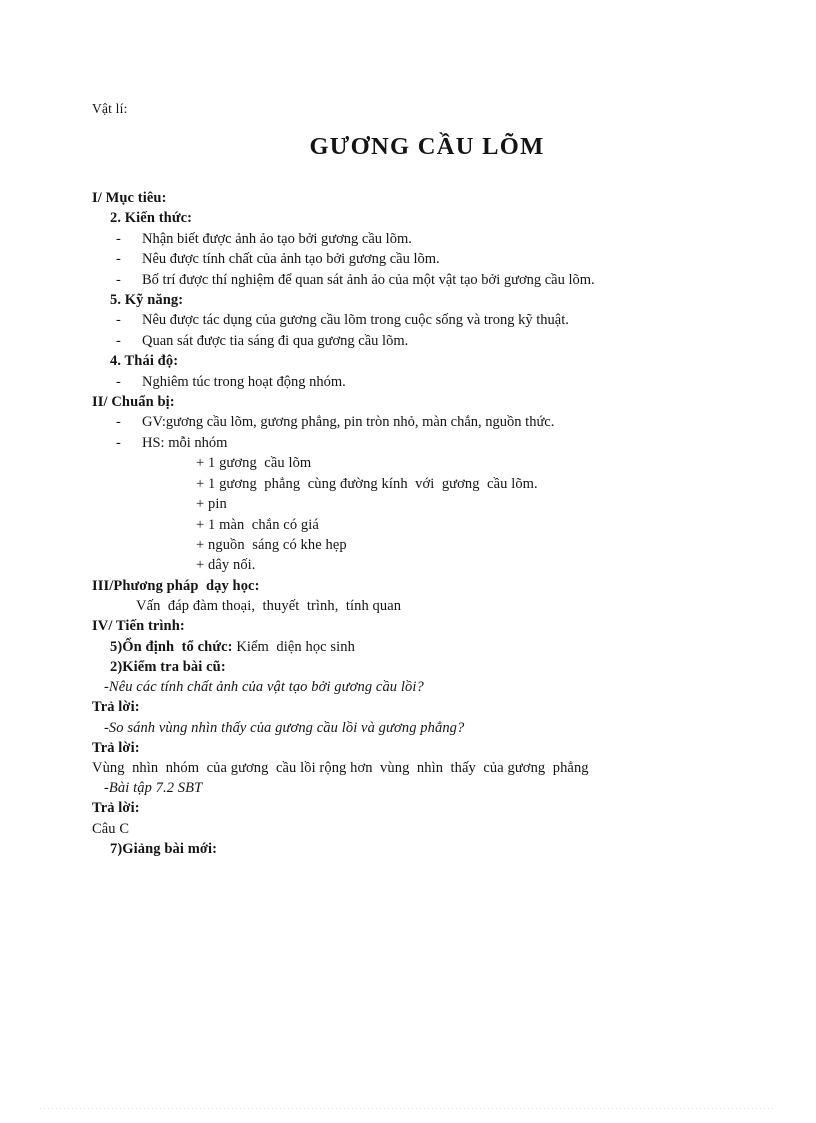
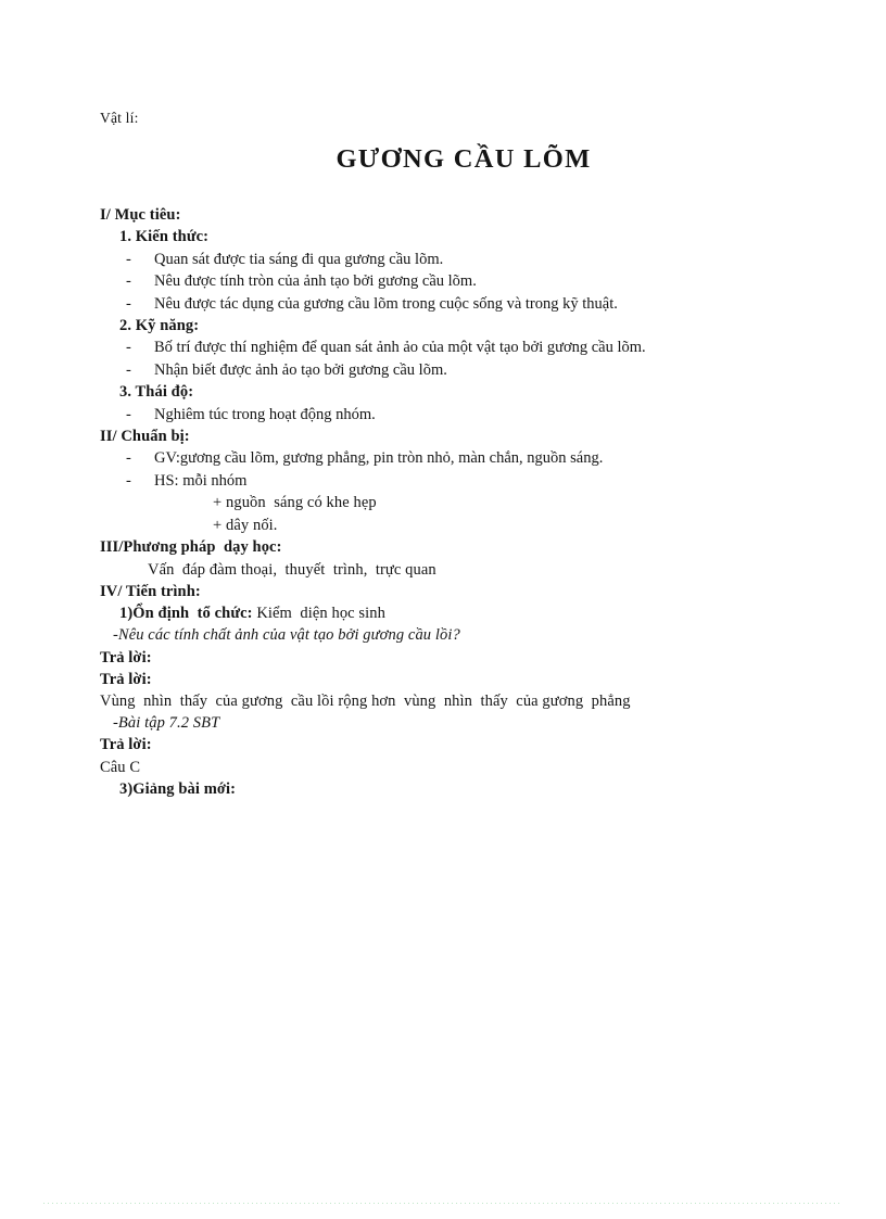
  Vật lí:
  GƯƠNG CẦU LÕM
  I/ Mục tiêu:
- 2. Kiến thức:
+ 1. Kiến thức:
  -
- Nhận biết được ảnh ảo tạo bởi gương cầu lõm.
+ Quan sát được tia sáng đi qua gương cầu lõm.
  -
- Nêu được tính chất của ảnh tạo bởi gương cầu lõm.
+ Nêu được tính tròn của ảnh tạo bởi gương cầu lõm.
  -
- Bố trí được thí nghiệm để quan sát ảnh ảo của một vật tạo bởi gương cầu lõm.
+ Nêu được tác dụng của gương cầu lõm trong cuộc sống và trong kỹ thuật.
- 5. Kỹ năng:
+ 2. Kỹ năng:
  -
- Nêu được tác dụng của gương cầu lõm trong cuộc sống và trong kỹ thuật.
+ Bố trí được thí nghiệm để quan sát ảnh ảo của một vật tạo bởi gương cầu lõm.
  -
- Quan sát được tia sáng đi qua gương cầu lõm.
+ Nhận biết được ảnh ảo tạo bởi gương cầu lõm.
- 4. Thái độ:
+ 3. Thái độ:
  -
  Nghiêm túc trong hoạt động nhóm.
  II/ Chuẩn bị:
  -
- GV:gương cầu lõm, gương phẳng, pin tròn nhỏ, màn chắn, nguồn thức.
+ GV:gương cầu lõm, gương phẳng, pin tròn nhỏ, màn chắn, nguồn sáng.
  -
  HS: mỗi nhóm
- + 1 gương cầu lõm
- + 1 gương phẳng cùng đường kính với gương cầu lõm.
- + pin
- + 1 màn chắn có giá
  + nguồn sáng có khe hẹp
  + dây nối.
  III/Phương pháp dạy học:
- Vấn đáp đàm thoại, thuyết trình, tính quan
+ Vấn đáp đàm thoại, thuyết trình, trực quan
  IV/ Tiến trình:
- 5)Ổn định tổ chức: Kiểm diện học sinh
+ 1)Ổn định tổ chức: Kiểm diện học sinh
- 2)Kiểm tra bài cũ:
  -Nêu các tính chất ảnh của vật tạo bởi gương cầu lồi?
  Trả lời:
- -So sánh vùng nhìn thấy của gương cầu lồi và gương phẳng?
  Trả lời:
- Vùng nhìn nhóm của gương cầu lồi rộng hơn vùng nhìn thấy của gương phẳng
+ Vùng nhìn thấy của gương cầu lồi rộng hơn vùng nhìn thấy của gương phẳng
  -Bài tập 7.2 SBT
  Trả lời:
  Câu C
- 7)Giảng bài mới:
+ 3)Giảng bài mới:
